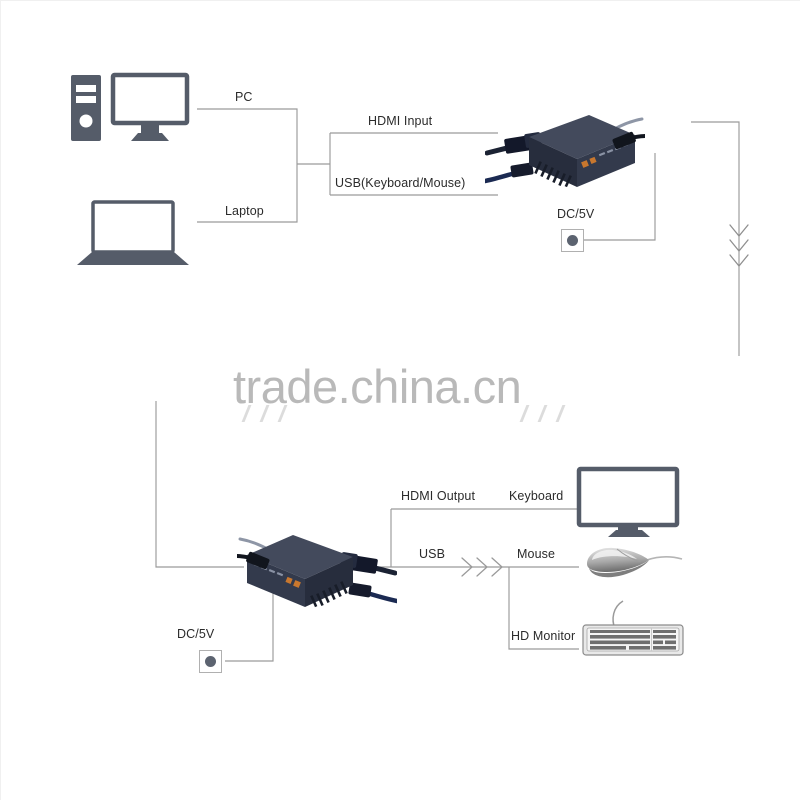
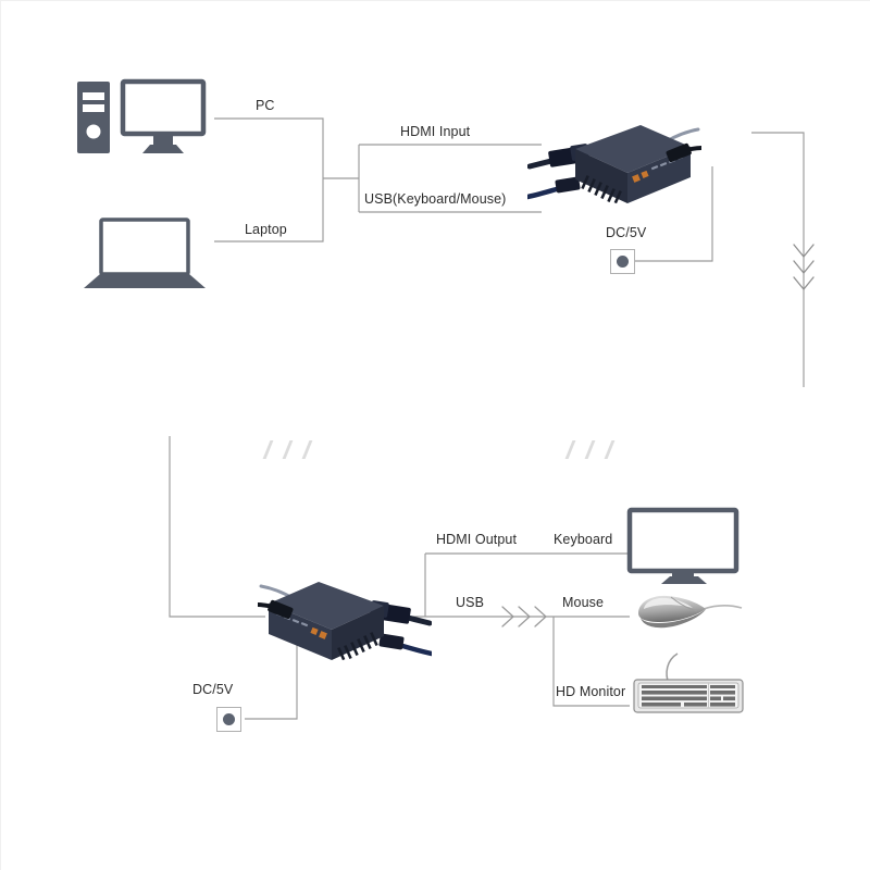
- trade.china.cn
  PC
  Laptop
  HDMI Input
  USB(Keyboard/Mouse)
  DC/5V
  DC/5V
  HDMI Output
  Keyboard
  USB
  Mouse
  HD Monitor
